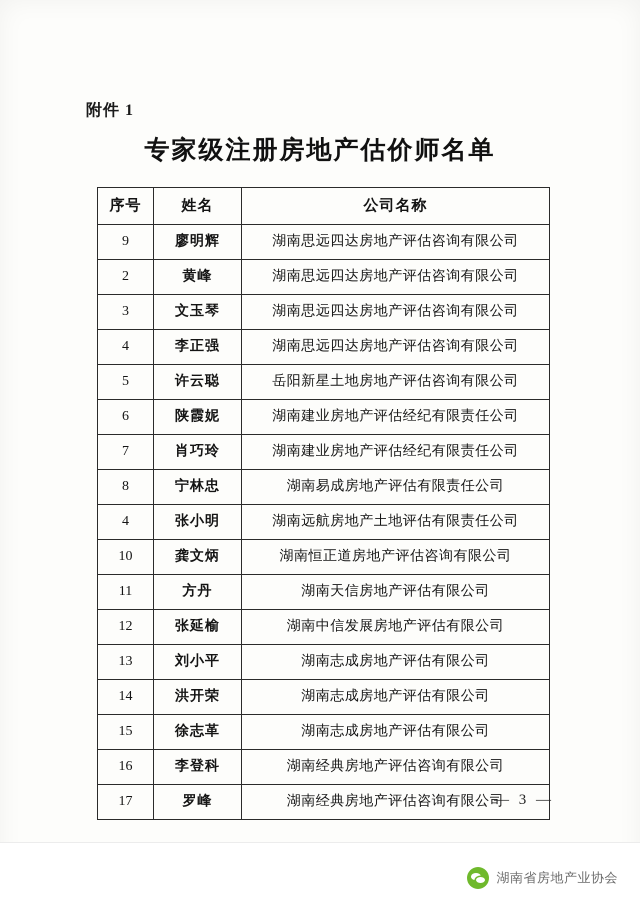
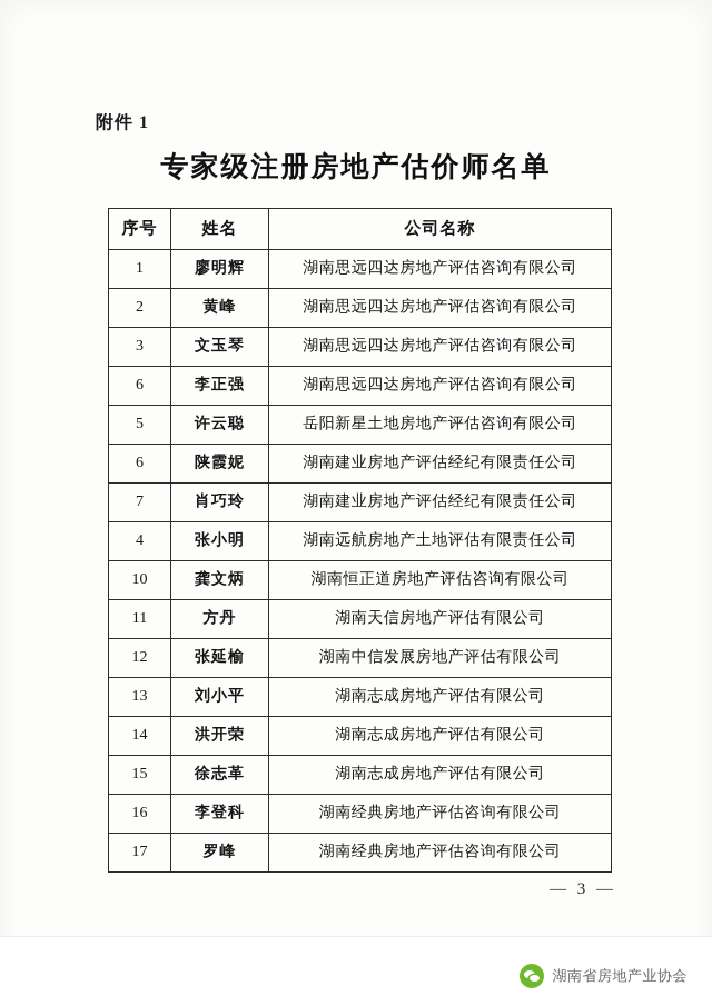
  附件 1
  专家级注册房地产估价师名单
  序号	姓名	公司名称
- 9	廖明辉	湖南思远四达房地产评估咨询有限公司
+ 1	廖明辉	湖南思远四达房地产评估咨询有限公司
  2	黄峰	湖南思远四达房地产评估咨询有限公司
  3	文玉琴	湖南思远四达房地产评估咨询有限公司
- 4	李正强	湖南思远四达房地产评估咨询有限公司
+ 6	李正强	湖南思远四达房地产评估咨询有限公司
  5	许云聪	岳阳新星土地房地产评估咨询有限公司
  6	陕霞妮	湖南建业房地产评估经纪有限责任公司
  7	肖巧玲	湖南建业房地产评估经纪有限责任公司
- 8	宁林忠	湖南易成房地产评估有限责任公司
  4	张小明	湖南远航房地产土地评估有限责任公司
  10	龚文炳	湖南恒正道房地产评估咨询有限公司
  11	方丹	湖南天信房地产评估有限公司
  12	张延榆	湖南中信发展房地产评估有限公司
  13	刘小平	湖南志成房地产评估有限公司
  14	洪开荣	湖南志成房地产评估有限公司
  15	徐志革	湖南志成房地产评估有限公司
  16	李登科	湖南经典房地产评估咨询有限公司
  17	罗峰	湖南经典房地产评估咨询有限公司
  — 3 —
  湖南省房地产业协会
